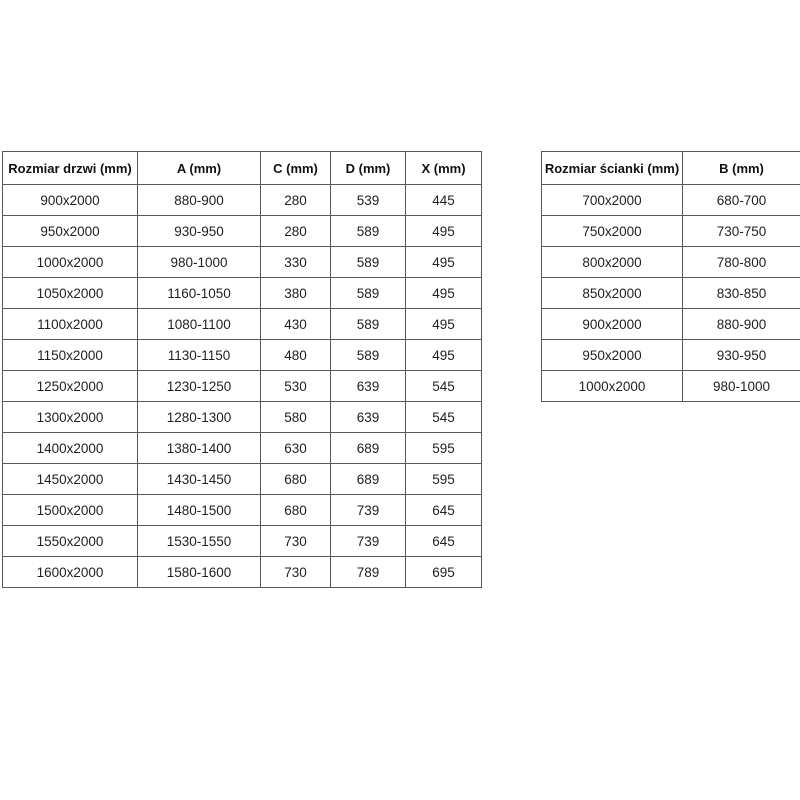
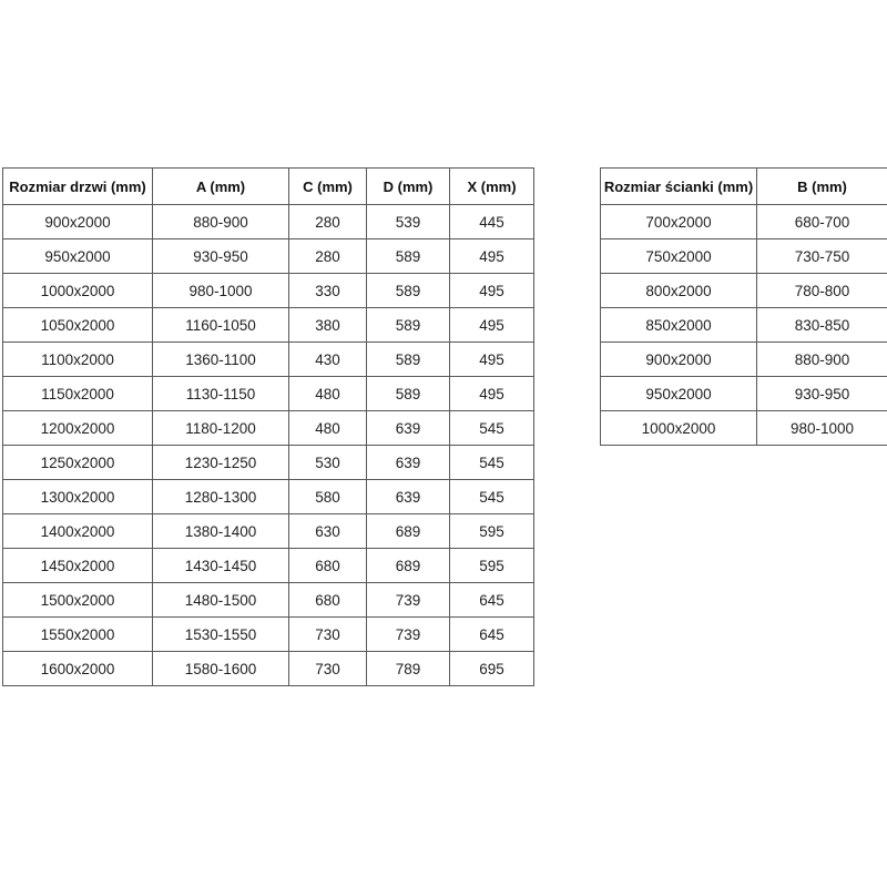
  Rozmiar drzwi (mm)	A (mm)	C (mm)	D (mm)	X (mm)
  900x2000	880-900	280	539	445
  950x2000	930-950	280	589	495
  1000x2000	980-1000	330	589	495
  1050x2000	1160-1050	380	589	495
- 1100x2000	1080-1100	430	589	495
+ 1100x2000	1360-1100	430	589	495
  1150x2000	1130-1150	480	589	495
+ 1200x2000	1180-1200	480	639	545
  1250x2000	1230-1250	530	639	545
  1300x2000	1280-1300	580	639	545
  1400x2000	1380-1400	630	689	595
  1450x2000	1430-1450	680	689	595
  1500x2000	1480-1500	680	739	645
  1550x2000	1530-1550	730	739	645
  1600x2000	1580-1600	730	789	695
  Rozmiar ścianki (mm)	B (mm)
  700x2000	680-700
  750x2000	730-750
  800x2000	780-800
  850x2000	830-850
  900x2000	880-900
  950x2000	930-950
  1000x2000	980-1000
